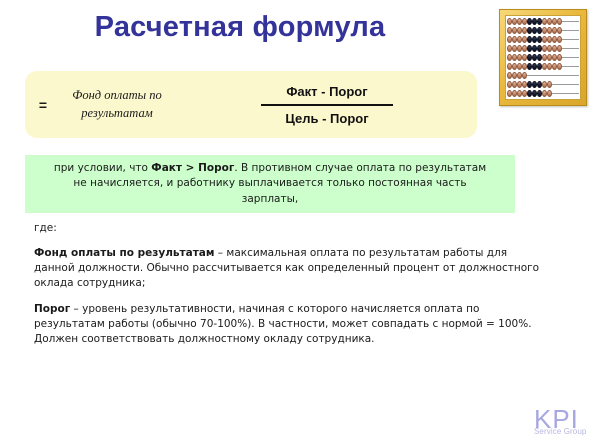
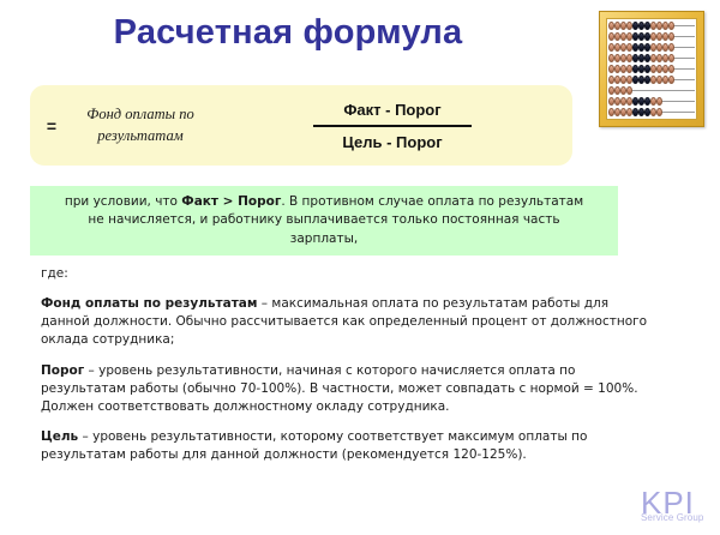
  Расчетная формула
  =
  Фонд оплаты по результатам
  Факт - Порог
  Цель - Порог
  при условии, что Факт > Порог. В противном случае оплата по результатам не начисляется, и работнику выплачивается только постоянная часть зарплаты,
  где:
  Фонд оплаты по результатам – максимальная оплата по результатам работы для данной должности. Обычно рассчитывается как определенный процент от должностного оклада сотрудника;
  Порог – уровень результативности, начиная с которого начисляется оплата по результатам работы (обычно 70-100%). В частности, может совпадать с нормой = 100%. Должен соответствовать должностному окладу сотрудника.
+ Цель – уровень результативности, которому соответствует максимум оплаты по результатам работы для данной должности (рекомендуется 120-125%).
  KPI
  Service Group
